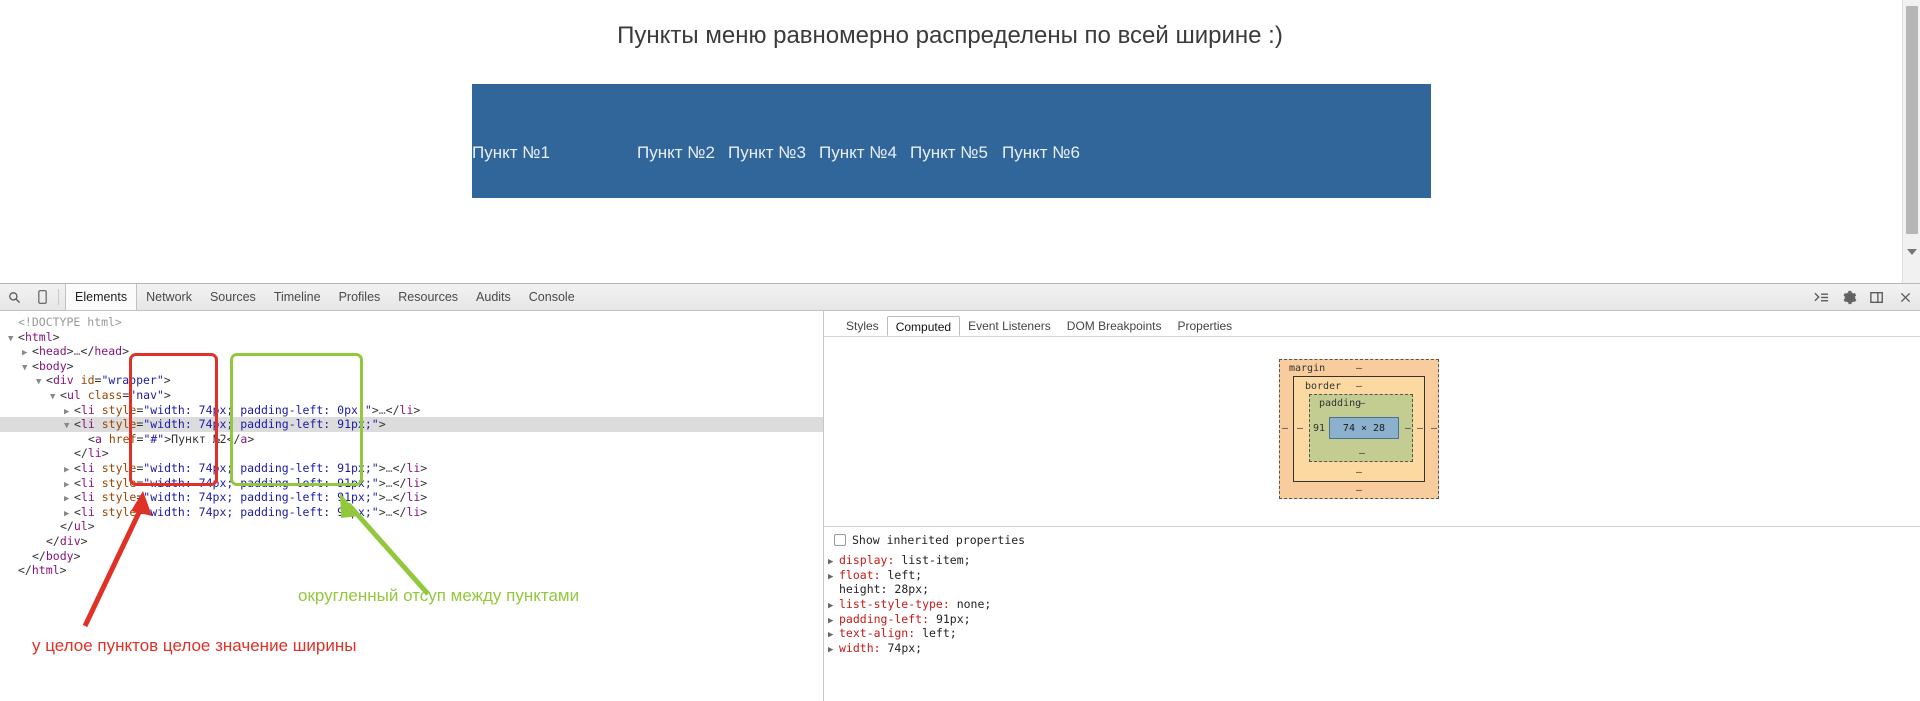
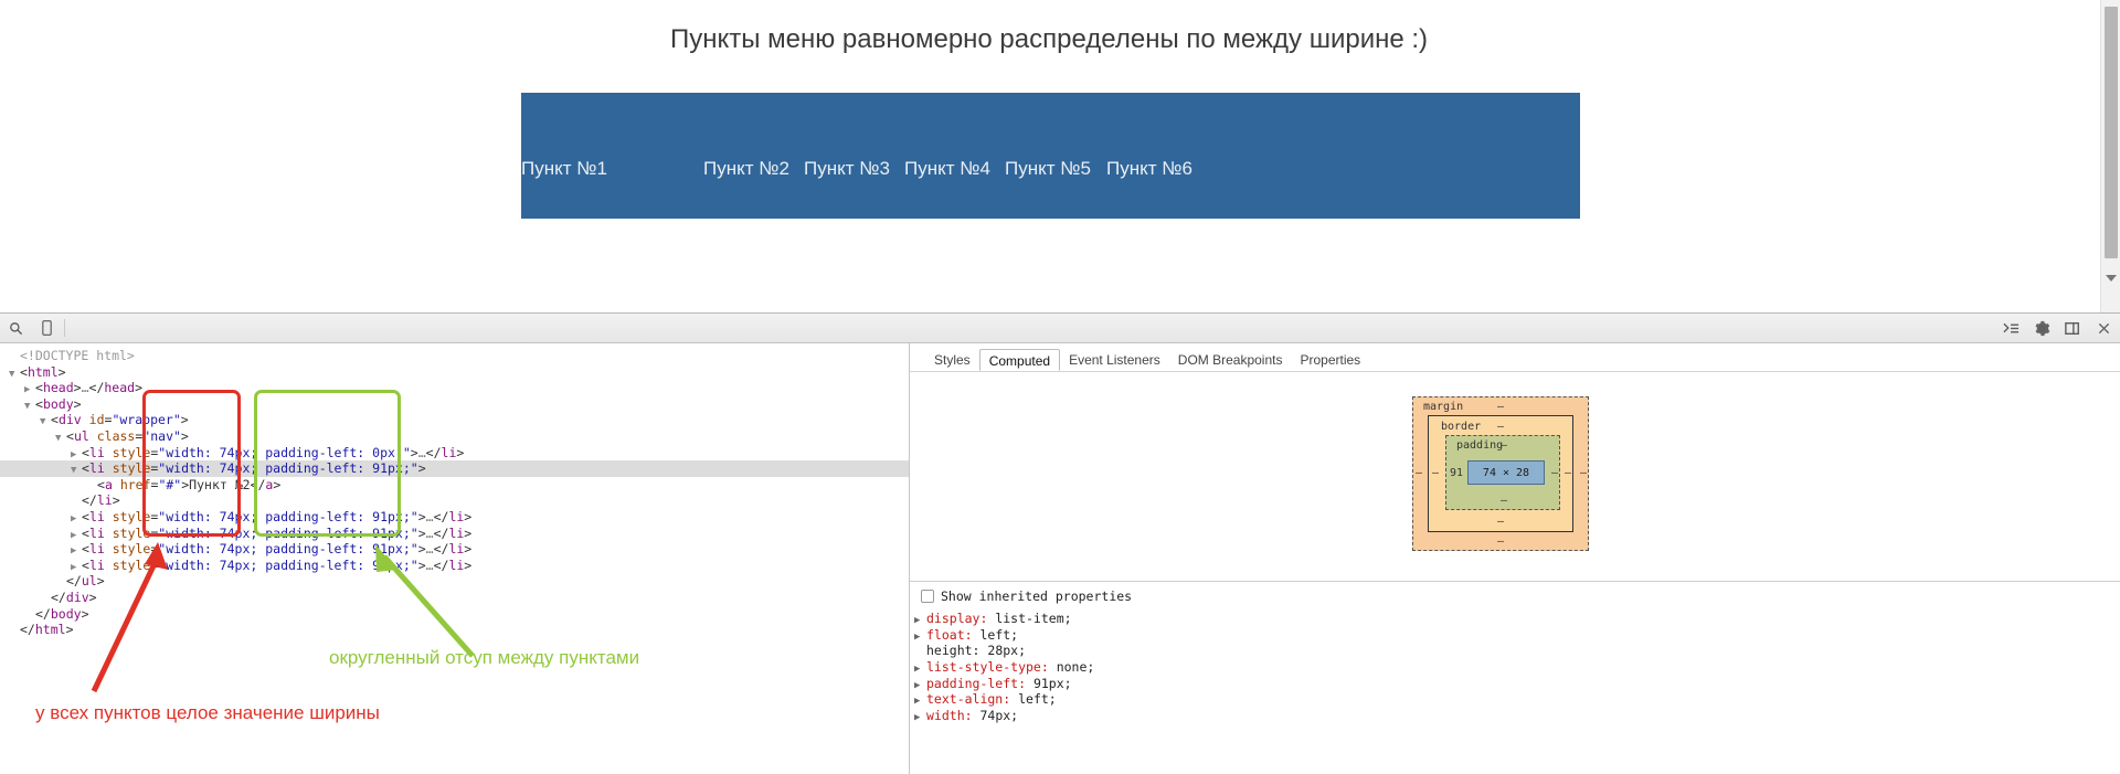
- Пункты меню равномерно распределены по всей ширине :)
+ Пункты меню равномерно распределены по между ширине :)
  Пункт №1
  Пункт №2
  Пункт №3
  Пункт №4
  Пункт №5
  Пункт №6
- Elements
- Network
- Sources
- Timeline
- Profiles
- Resources
- Audits
- Console
  <!DOCTYPE html>
  ▼ <html>
  ▶ <head>…</head>
  ▼ <body>
  ▼ <div id="wrapper">
  ▼ <ul class="nav">
  ▶ <li style="width: 74px; padding-left: 0px;">…</li>
  ▼ <li style="width: 74px; padding-left: 91px;">
  <a href="#">Пункт №2</a>
  </li>
  ▶ <li style="width: 74px; padding-left: 91px;">…</li>
  ▶ <li style="width: 74px; padding-left: 91px;">…</li>
  ▶ <li style "width: 74px; padding-left:1px;">…</li>
  ▶ <li style width: 74px; padding-left: 9x;">…</li>
  </ul>
  </div>
  </body>
  </html>
  округленный отсуп между пунктами
- у целое пунктов целое значение ширины
+ у всех пунктов целое значение ширины
  Styles
  Computed
  Event Listeners
  DOM Breakpoints
  Properties
  margin
  –
  –
  –
  –
  border
  –
  –
  –
  –
  padding
  –
  91
  –
  –
  74 × 28
  Show inherited properties
  ▶ display: list-item;
  ▶ float: left;
  height: 28px;
  ▶ list-style-type: none;
  ▶ padding-left: 91px;
  ▶ text-align: left;
  ▶ width: 74px;
